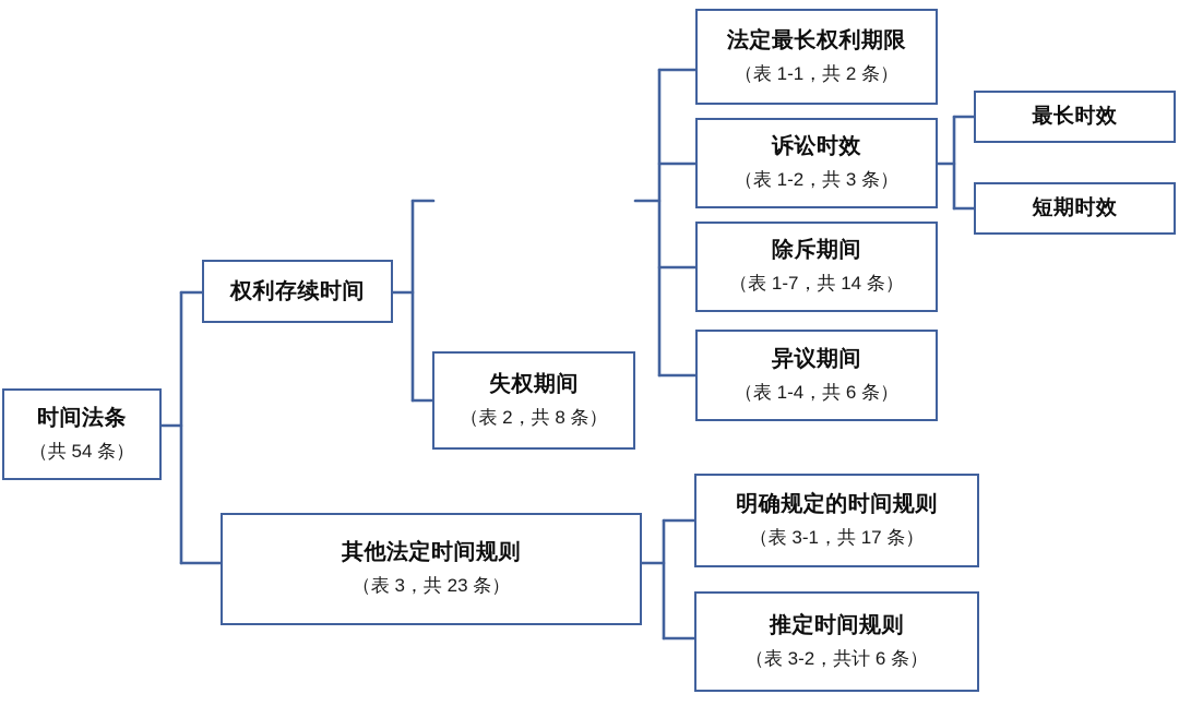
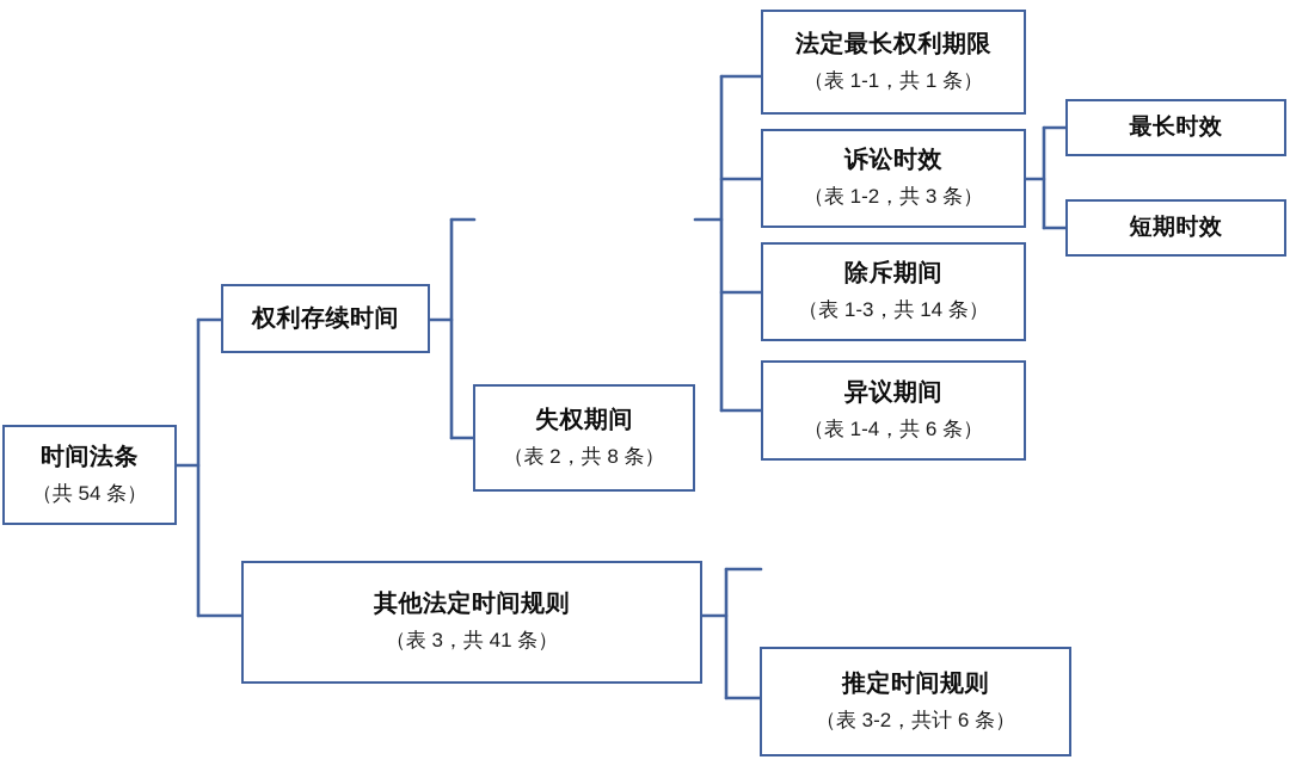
  时间法条
  （共 54 条）
  权利存续时间
  其他法定时间规则
- （表 3，共 23 条）
+ （表 3，共 41 条）
  失权期间
  （表 2，共 8 条）
  法定最长权利期限
- （表 1-1，共 2 条）
+ （表 1-1，共 1 条）
  诉讼时效
  （表 1-2，共 3 条）
  除斥期间
- （表 1-7，共 14 条）
+ （表 1-3，共 14 条）
  异议期间
  （表 1-4，共 6 条）
  最长时效
  短期时效
- 明确规定的时间规则
- （表 3-1，共 17 条）
  推定时间规则
  （表 3-2，共计 6 条）
